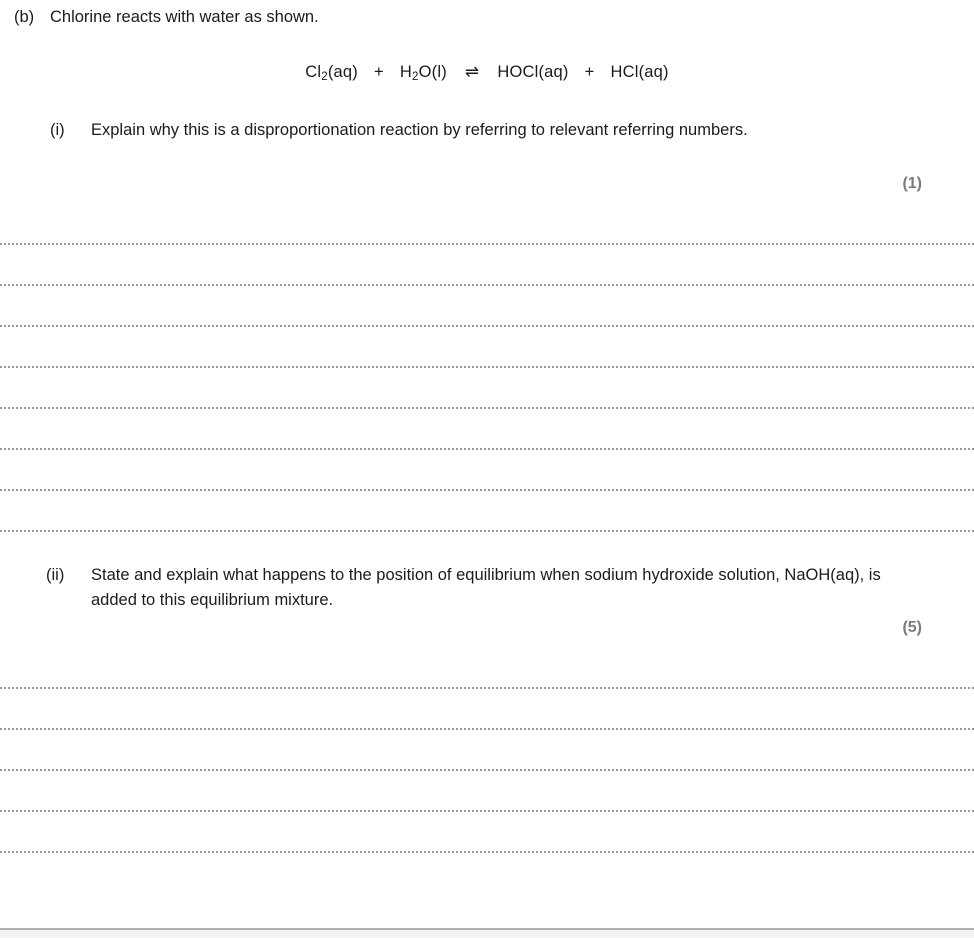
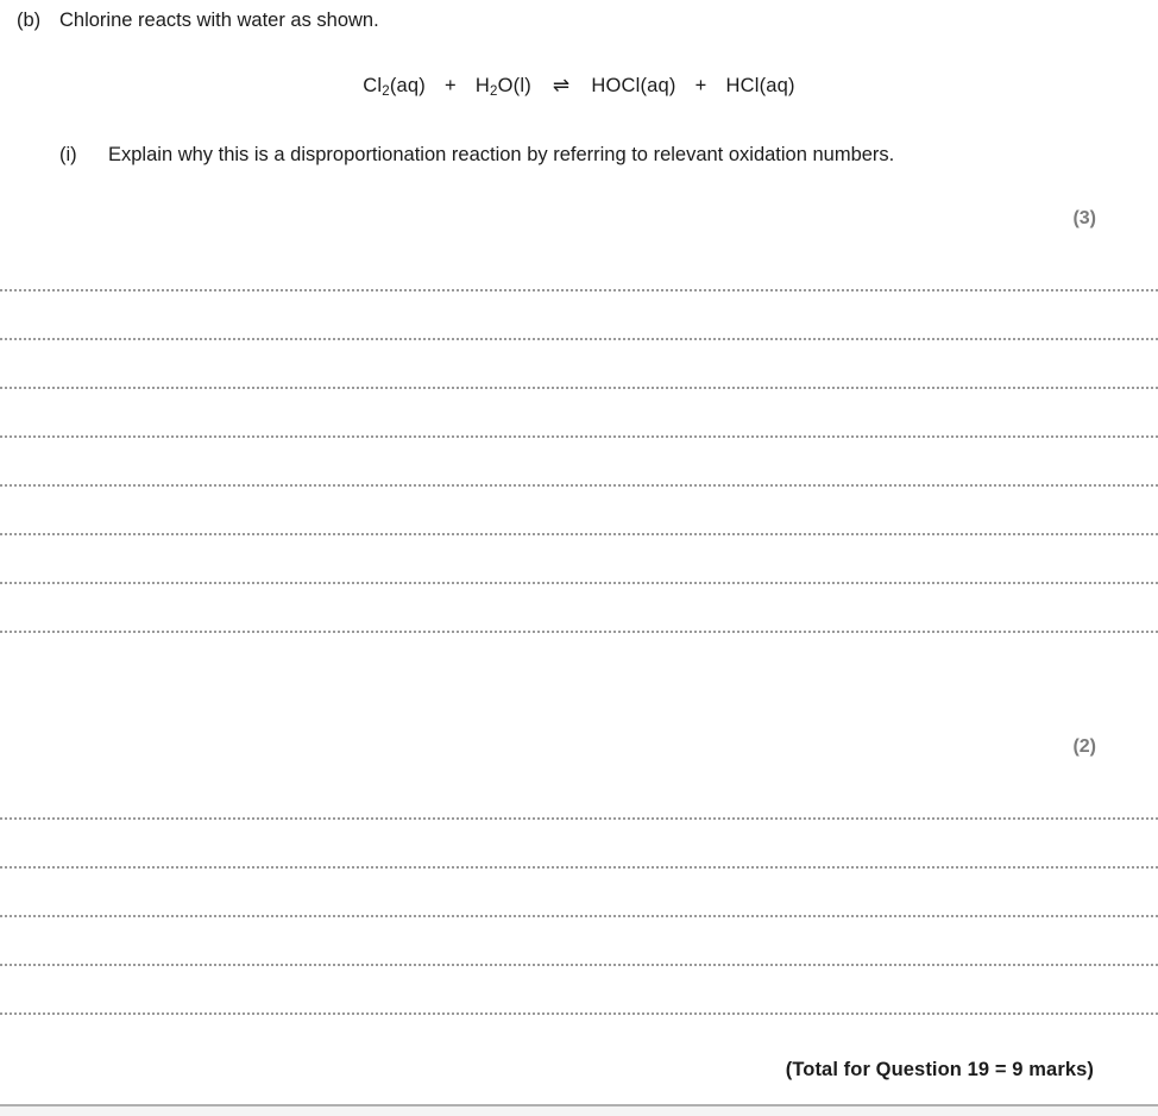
  (b) Chlorine reacts with water as shown.
  Cl2(aq) + H2O(l) ⇌ HOCl(aq) + HCl(aq)
  (i)
- Explain why this is a disproportionation reaction by referring to relevant referring numbers.
+ Explain why this is a disproportionation reaction by referring to relevant oxidation numbers.
- (1)
+ (3)
- (ii)
- State and explain what happens to the position of equilibrium when sodium hydroxide solution, NaOH(aq), is added to this equilibrium mixture.
- (5)
+ (2)
+ (Total for Question 19 = 9 marks)
